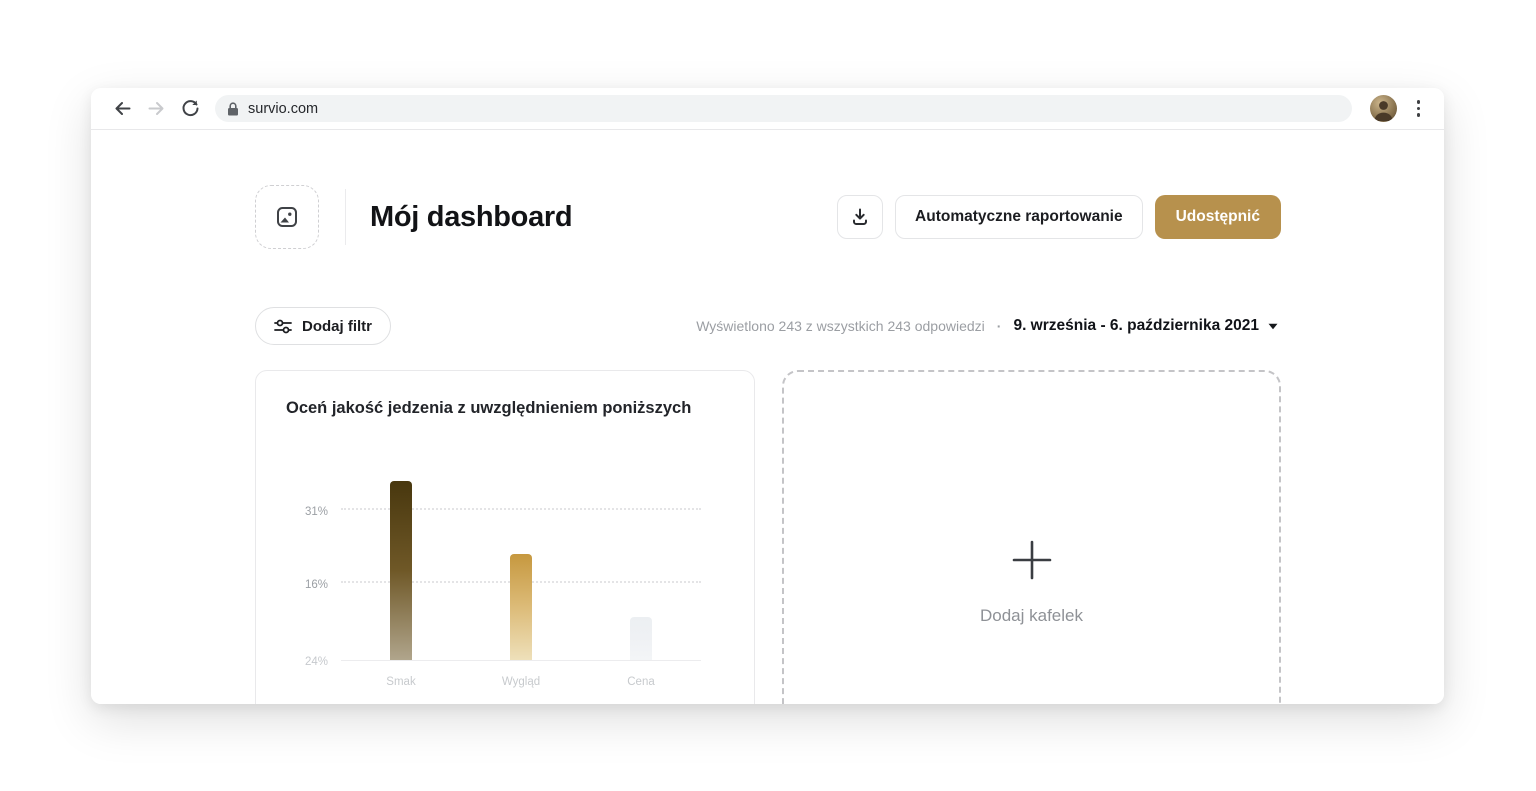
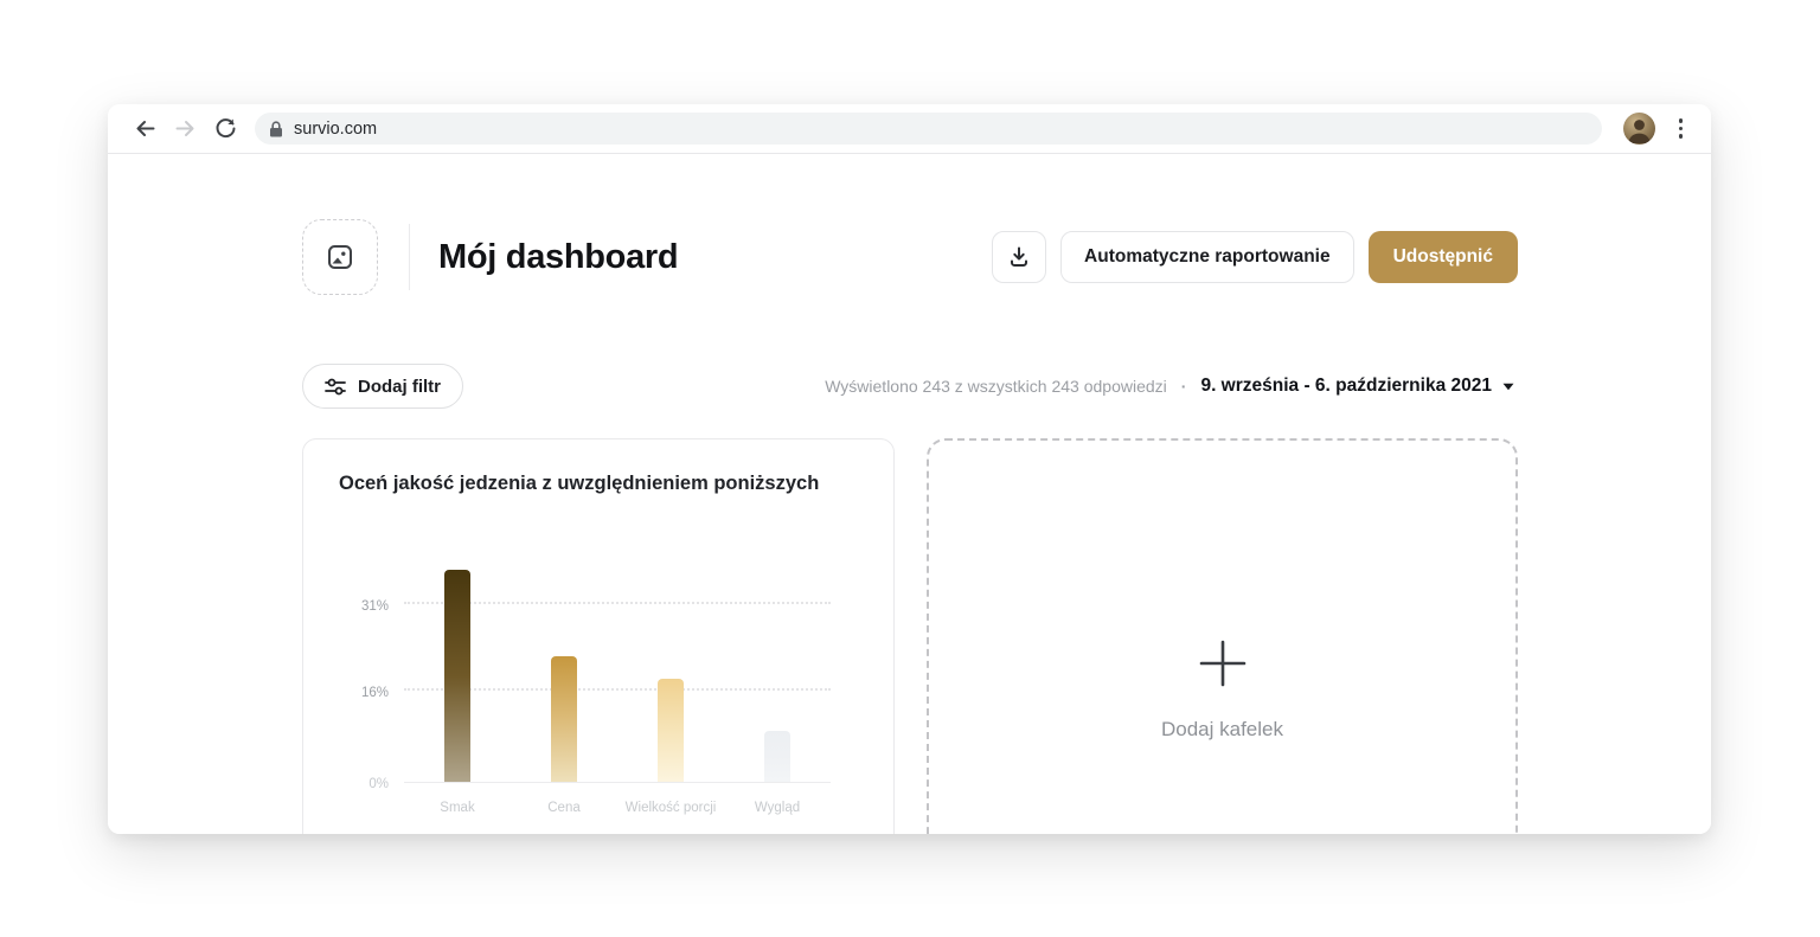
  survio.com
  Mój dashboard
  Automatyczne raportowanie
  Udostępnić
  Dodaj filtr
  Wyświetlono 243 z wszystkich 243 odpowiedzi
  ·
  9. września - 6. października 2021
  Oceń jakość jedzenia z uwzględnieniem poniższych
- 24%
+ 0%
  16%
  31%
  Smak
- Wygląd
+ Cena
+ Wielkość porcji
- Cena
+ Wygląd
  Dodaj kafelek
